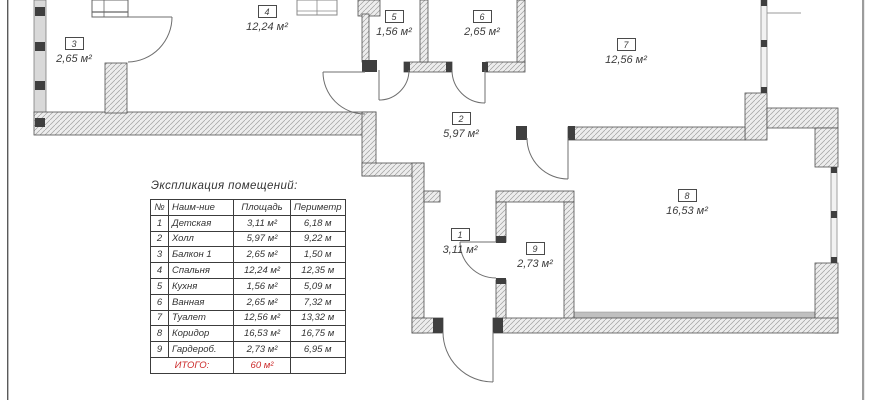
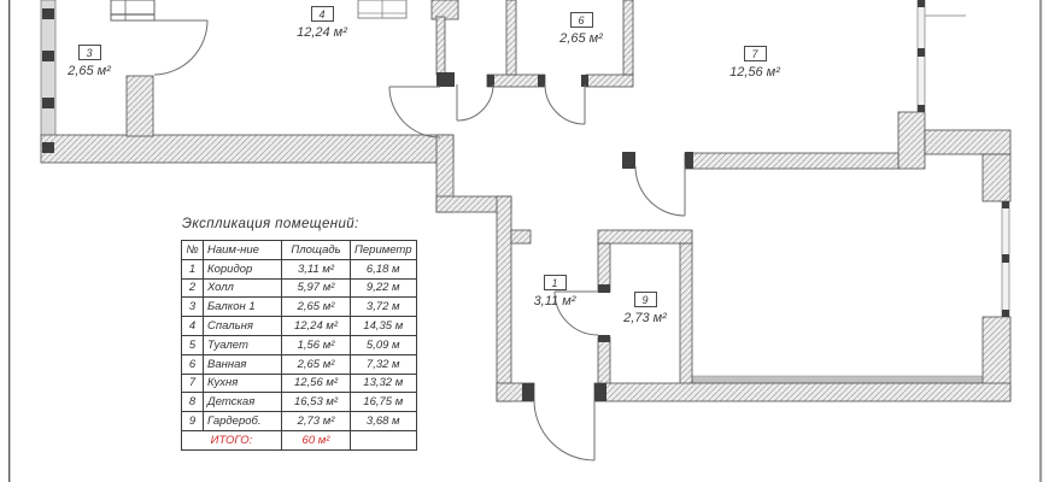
  1
  3,11 м²
- 2
- 5,97 м²
  3
  2,65 м²
  4
  12,24 м²
- 5
- 1,56 м²
  6
  2,65 м²
  7
  12,56 м²
- 8
- 16,53 м²
  9
  2,73 м²
  Экспликация помещений:
  №	Наим-ние	Площадь	Периметр
- 1	Детская	3,11 м²	6,18 м
+ 1	Коридор	3,11 м²	6,18 м
  2	Холл	5,97 м²	9,22 м
- 3	Балкон 1	2,65 м²	1,50 м
+ 3	Балкон 1	2,65 м²	3,72 м
- 4	Спальня	12,24 м²	12,35 м
+ 4	Спальня	12,24 м²	14,35 м
- 5	Кухня	1,56 м²	5,09 м
+ 5	Туалет	1,56 м²	5,09 м
  6	Ванная	2,65 м²	7,32 м
- 7	Туалет	12,56 м²	13,32 м
+ 7	Кухня	12,56 м²	13,32 м
- 8	Коридор	16,53 м²	16,75 м
+ 8	Детская	16,53 м²	16,75 м
- 9	Гардероб.	2,73 м²	6,95 м
+ 9	Гардероб.	2,73 м²	3,68 м
  ИТОГО:	60 м²
